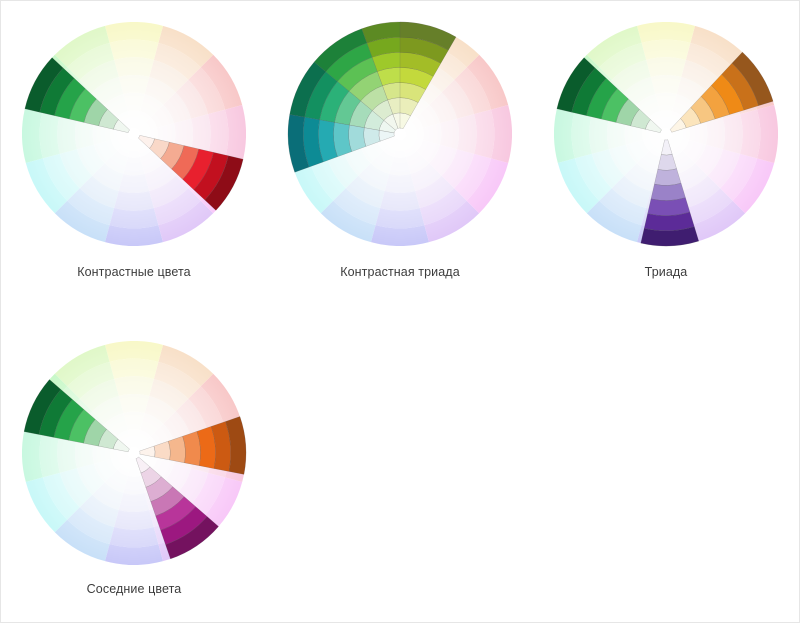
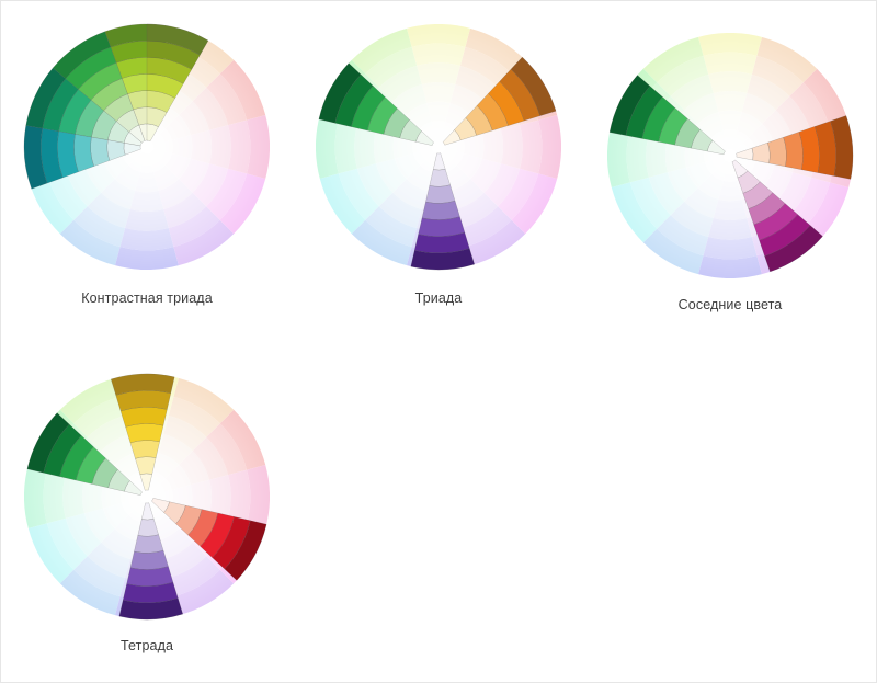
- Контрастные цвета
  Контрастная триада
  Триада
  Соседние цвета
+ Тетрада
